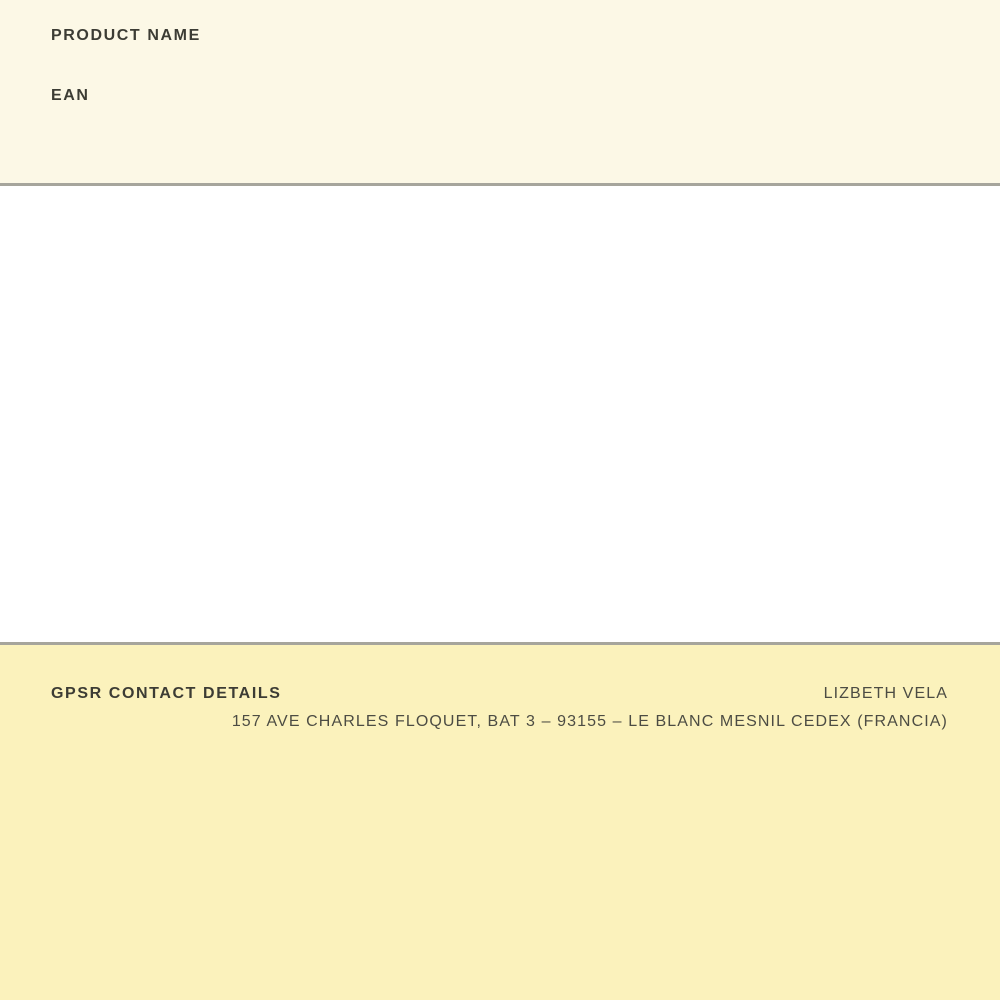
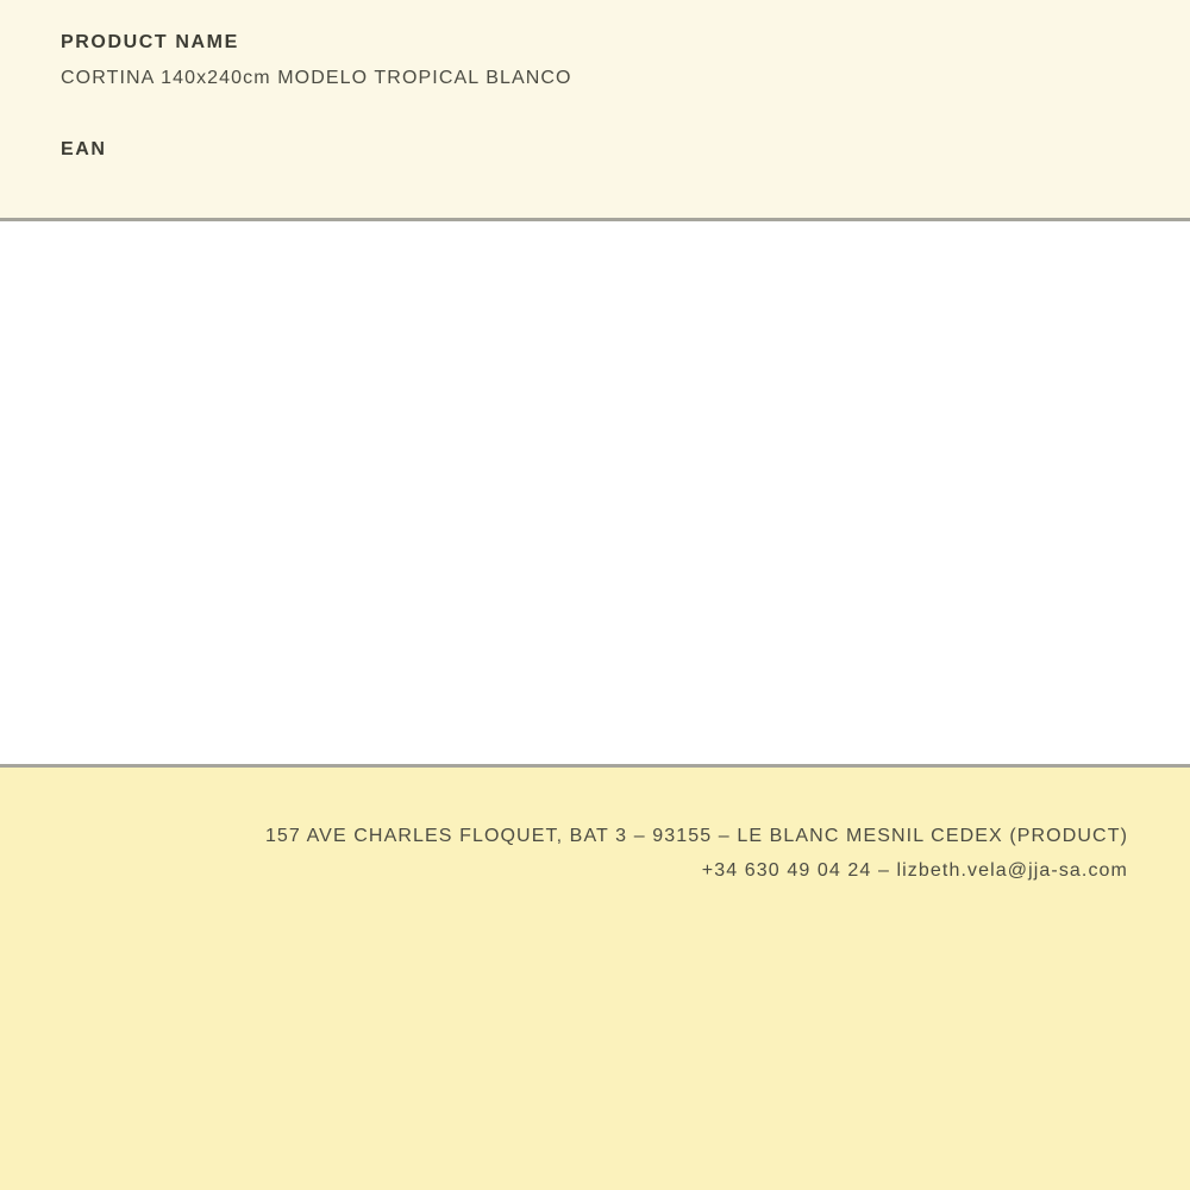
  PRODUCT NAME
+ CORTINA 140x240cm MODELO TROPICAL BLANCO
  EAN
- GPSR CONTACT DETAILS
- LIZBETH VELA
- 157 AVE CHARLES FLOQUET, BAT 3 – 93155 – LE BLANC MESNIL CEDEX (FRANCIA)
+ 157 AVE CHARLES FLOQUET, BAT 3 – 93155 – LE BLANC MESNIL CEDEX (PRODUCT)
+ +34 630 49 04 24 – lizbeth.vela@jja-sa.com
